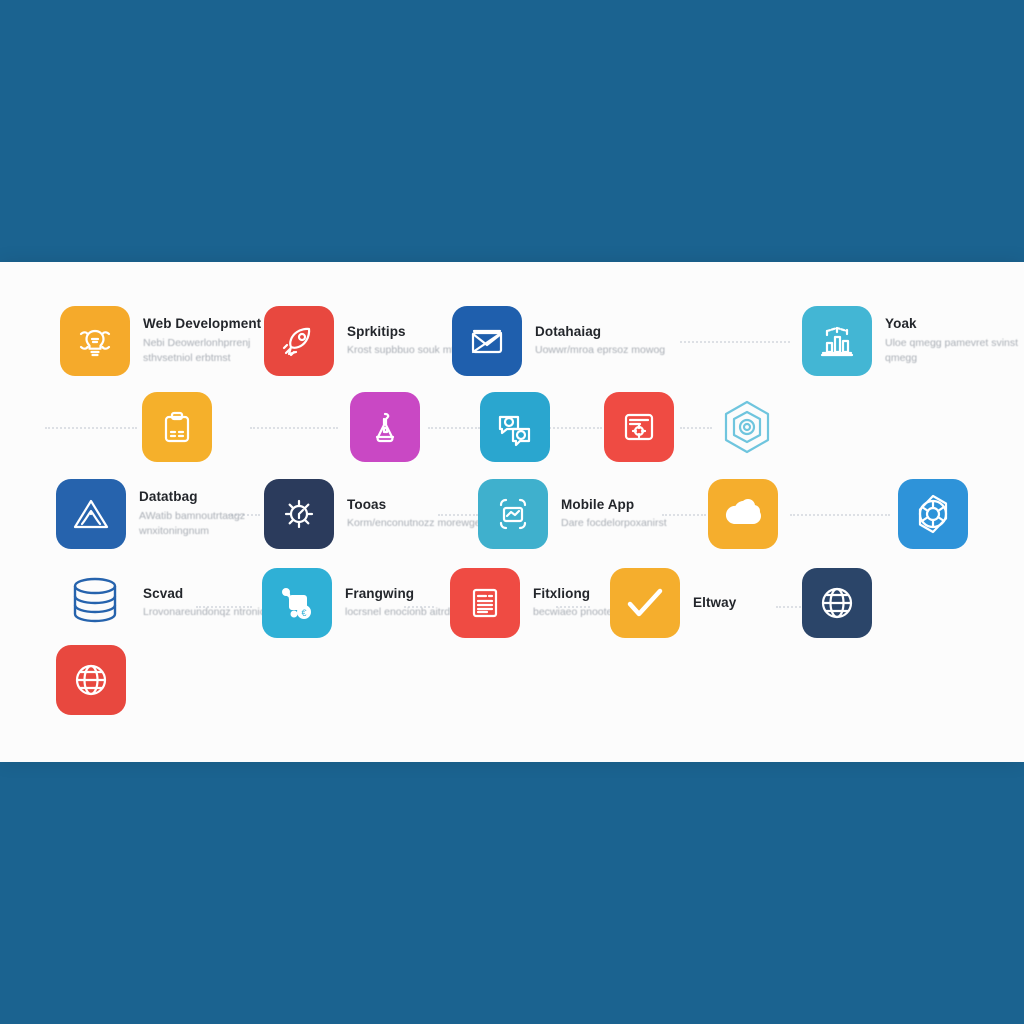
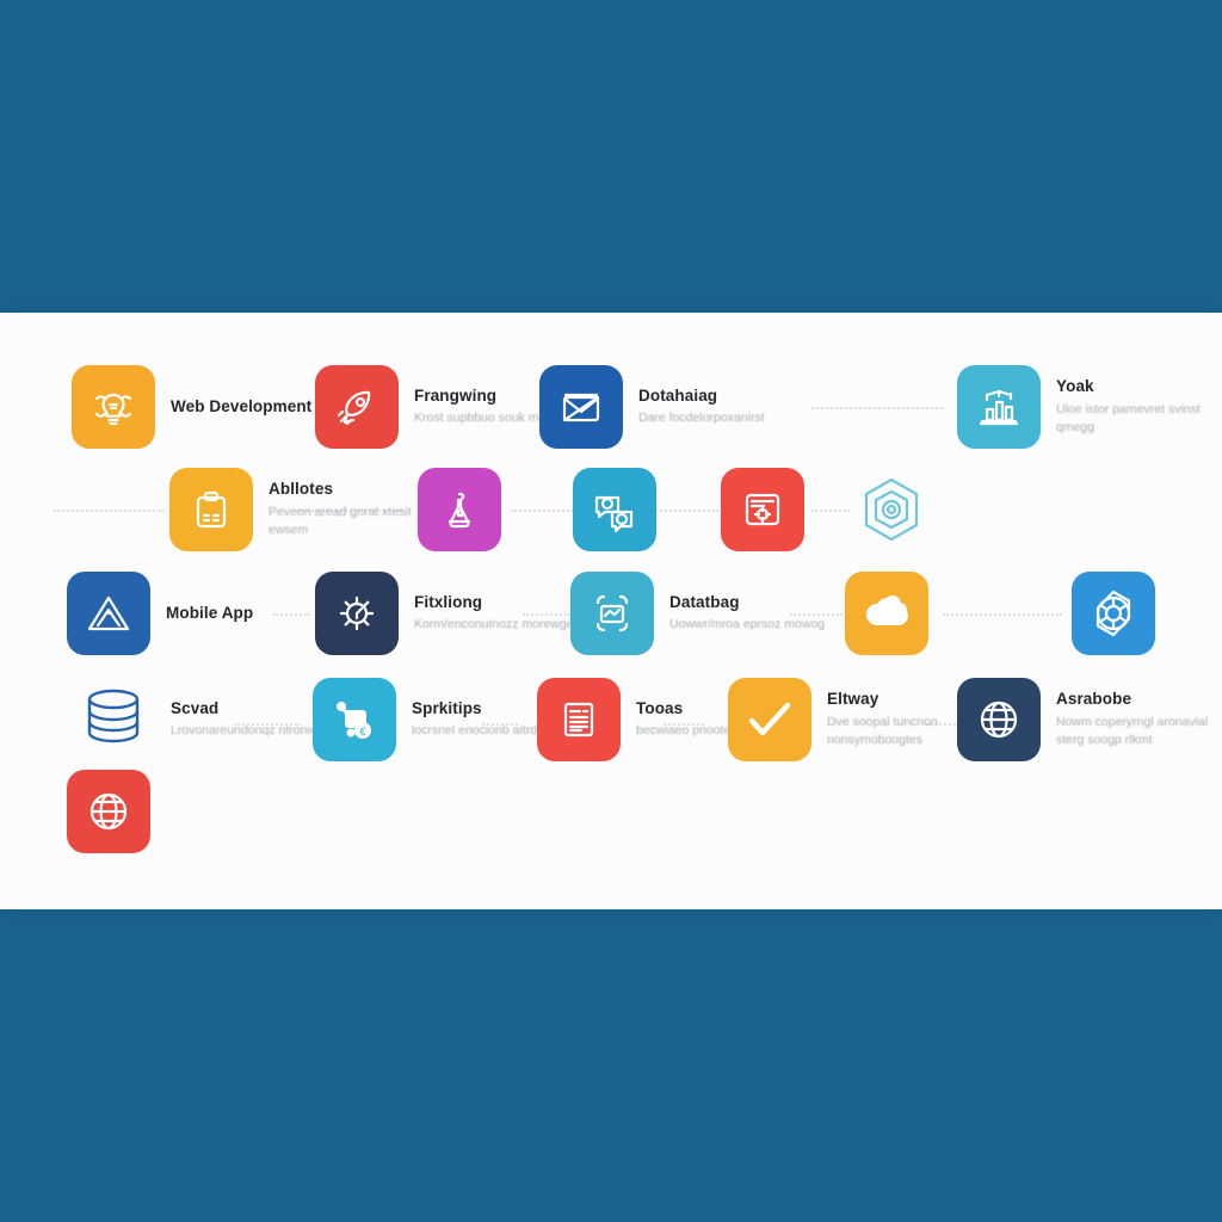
  Web Development
- Nebi Deowerlonhprrenj sthvsetniol erbtmst
- Sprkitips
+ Frangwing
  Dotahaiag
- Uowwr/mroa eprsoz mowog
+ Dare focdelorpoxanirst
  Yoak
- Uloe qmegg pamevret svinst qmegg
+ Uloe istor pamevret svinst qmegg
+ Abllotes
+ Peveon aread gnrat xtesit ewsem
- Datatbag
+ Mobile App
- AWatib bamnoutrtaagz wnxitoningnum
- Tooas
+ Fitxliong
  Korm/enconutnozz morewg
- Mobile App
+ Datatbag
- Dare focdelorpoxanirst
+ Uowwr/mroa eprsoz mowog
  Scvad
  Lrovonareundonqz ntroni
  €
- Frangwing
+ Sprkitips
  locrsnel enocionb aitrd
- Fitxliong
+ Tooas
  Eltway
+ Dve soopal tuncnon nonsymoboogtes
+ Asrabobe
+ Nowm coperyrngl aronavial sterg soogp rlkmt
